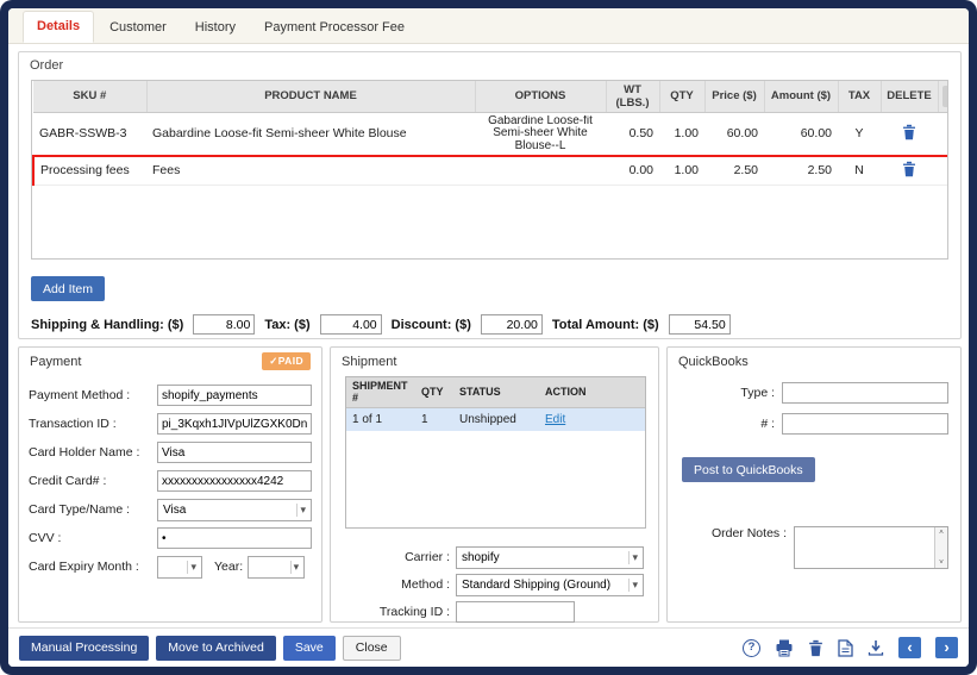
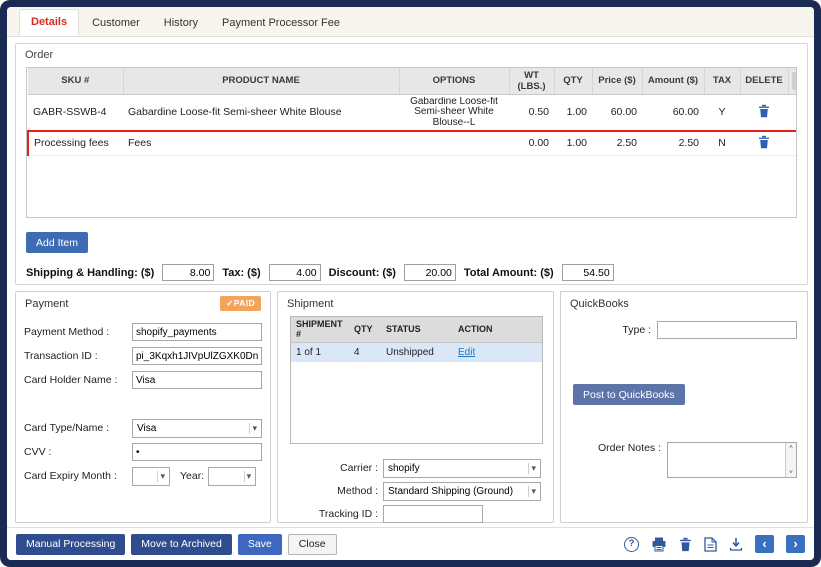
  Details
  Customer
  History
  Payment Processor Fee
  Order
  SKU #	PRODUCT NAME	OPTIONS	WT (LBS.)	QTY	Price ($)	Amount ($)	TAX	DELETE
- GABR-SSWB-3	Gabardine Loose-fit Semi-sheer White Blouse	Gabardine Loose-fit Semi-sheer White Blouse--L	0.50	1.00	60.00	60.00	Y
+ GABR-SSWB-4	Gabardine Loose-fit Semi-sheer White Blouse	Gabardine Loose-fit Semi-sheer White Blouse--L	0.50	1.00	60.00	60.00	Y
  Processing fees	Fees		0.00	1.00	2.50	2.50	N
  Add Item
  Shipping & Handling: ($)
  8.00
  Tax: ($)
  4.00
  Discount: ($)
  20.00
  Total Amount: ($)
  54.50
  Payment
  ✓PAID
  Payment Method :
  shopify_payments
  Transaction ID :
  pi_3Kqxh1JIVpUlZGXK0Dn
  Card Holder Name :
  Visa
- Credit Card# :
- xxxxxxxxxxxxxxxx4242
  Card Type/Name :
  Visa
  ▾
  CVV :
  •
  Card Expiry Month :
  ▾
  Year:
  ▾
  Shipment
  SHIPMENT #	QTY	STATUS	ACTION
- 1 of 1	1	Unshipped	Edit
+ 1 of 1	4	Unshipped	Edit
  Carrier :
  shopify
  ▾
  Method :
  Standard Shipping (Ground)
  ▾
  Tracking ID :
  QuickBooks
  Type :
- # :
  Post to QuickBooks
  Order Notes :
  Manual Processing
  Move to Archived
  Save
  Close
  ?
  ‹
  ›
